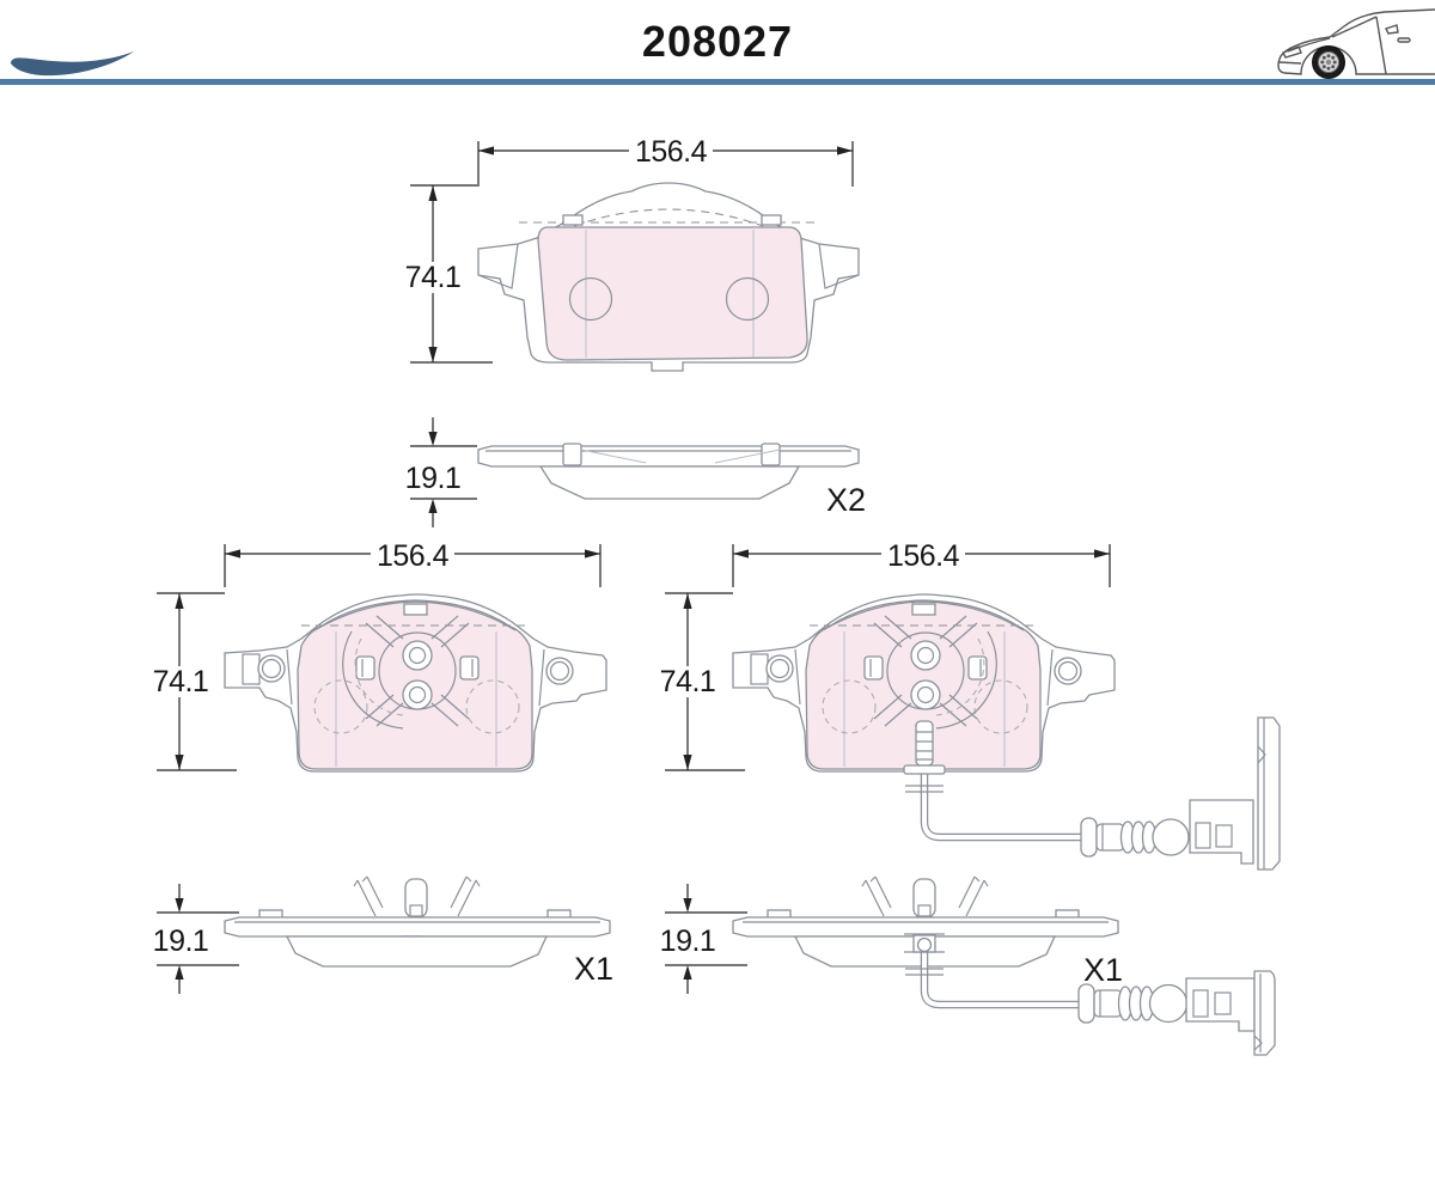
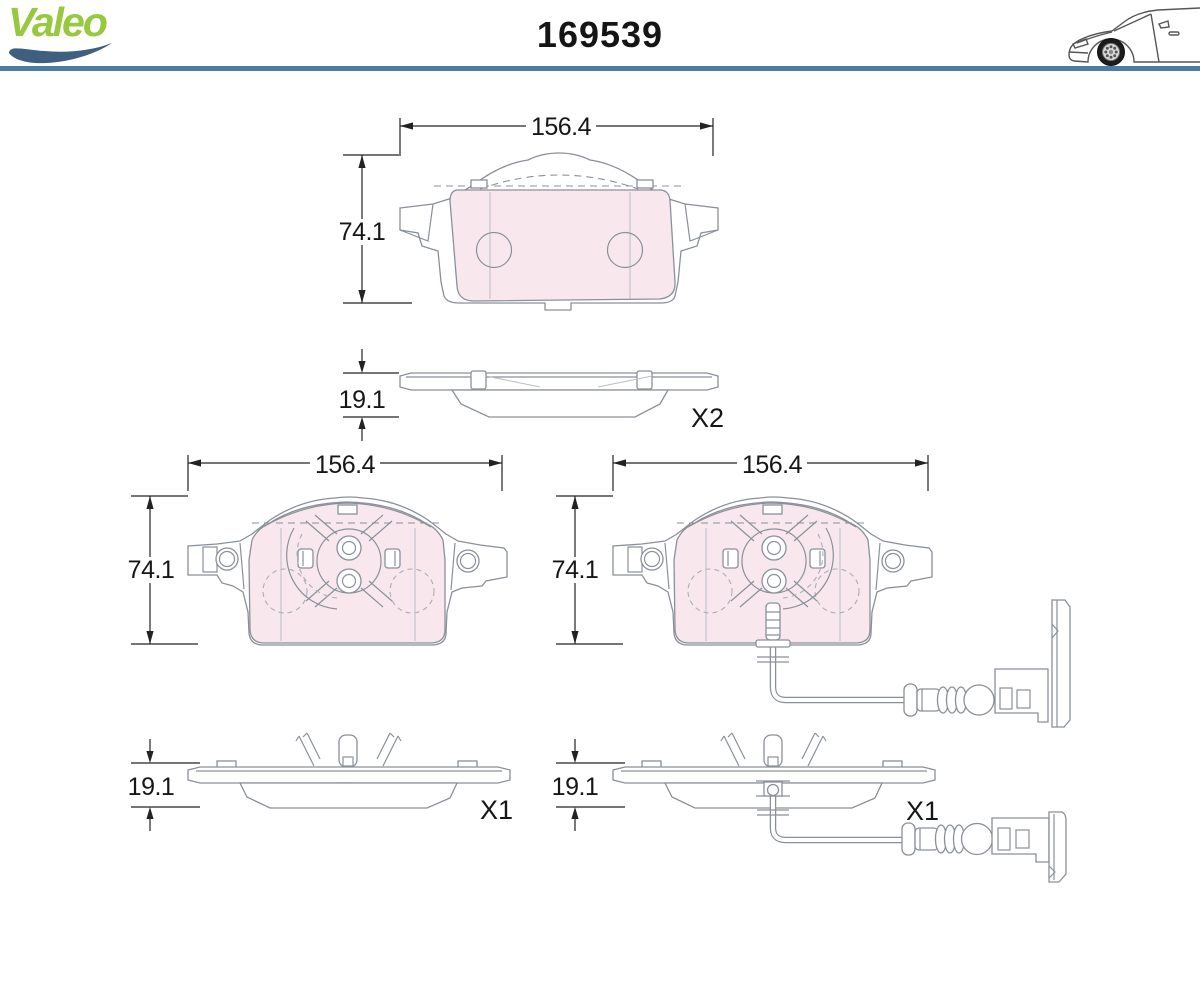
+ Valeo
- 208027
+ 169539
  156.4
  74.1
  19.1
  X2
  156.4
  74.1
  19.1
  X1
  156.4
  74.1
  19.1
  X1
